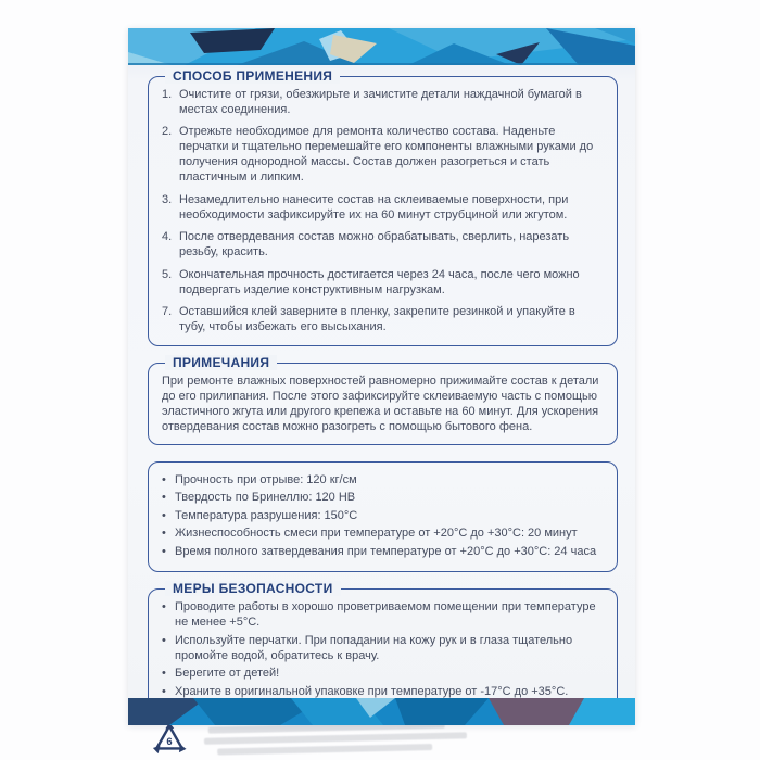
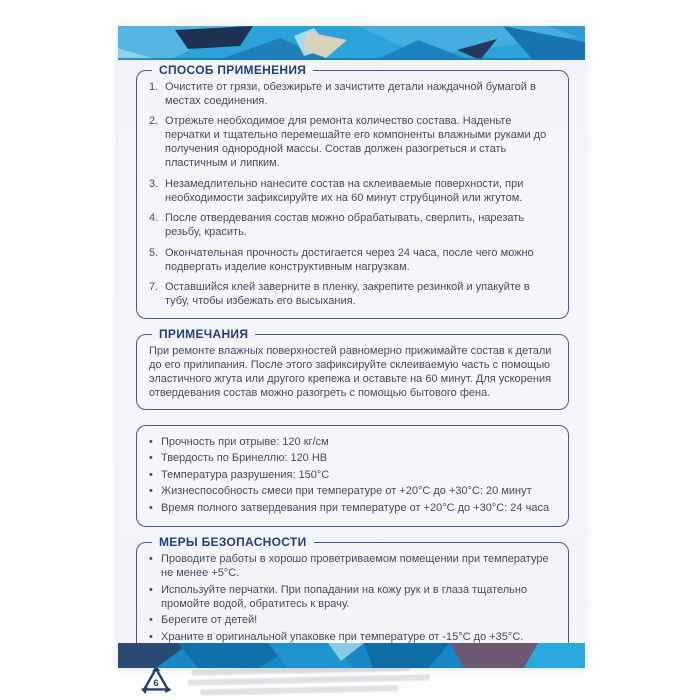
  СПОСОБ ПРИМЕНЕНИЯ
  1.
  Очистите от грязи, обезжирьте и зачистите детали наждачной бумагой в местах соединения.
  2.
  Отрежьте необходимое для ремонта количество состава. Наденьте перчатки и тщательно перемешайте его компоненты влажными руками до получения однородной массы. Состав должен разогреться и стать пластичным и липким.
  3.
  Незамедлительно нанесите состав на склеиваемые поверхности, при необходимости зафиксируйте их на 60 минут струбциной или жгутом.
  4.
  После отвердевания состав можно обрабатывать, сверлить, нарезать резьбу, красить.
  5.
  Окончательная прочность достигается через 24 часа, после чего можно подвергать изделие конструктивным нагрузкам.
  7.
  Оставшийся клей заверните в пленку, закрепите резинкой и упакуйте в тубу, чтобы избежать его высыхания.
  ПРИМЕЧАНИЯ
  При ремонте влажных поверхностей равномерно прижимайте состав к детали до его прилипания. После этого зафиксируйте склеиваемую часть с помощью эластичного жгута или другого крепежа и оставьте на 60 минут. Для ускорения отвердевания состав можно разогреть с помощью бытового фена.
  •
  Прочность при отрыве: 120 кг/см
  •
  Твердость по Бринеллю: 120 НВ
  •
  Температура разрушения: 150°С
  •
  Жизнеспособность смеси при температуре от +20°С до +30°С: 20 минут
  •
  Время полного затвердевания при температуре от +20°С до +30°С: 24 часа
  МЕРЫ БЕЗОПАСНОСТИ
  •
  Проводите работы в хорошо проветриваемом помещении при температуре не менее +5°С.
  •
  Используйте перчатки. При попадании на кожу рук и в глаза тщательно промойте водой, обратитесь к врачу.
  •
  Берегите от детей!
  •
- Храните в оригинальной упаковке при температуре от -17°С до +35°С.
+ Храните в оригинальной упаковке при температуре от -15°С до +35°С.
  6
